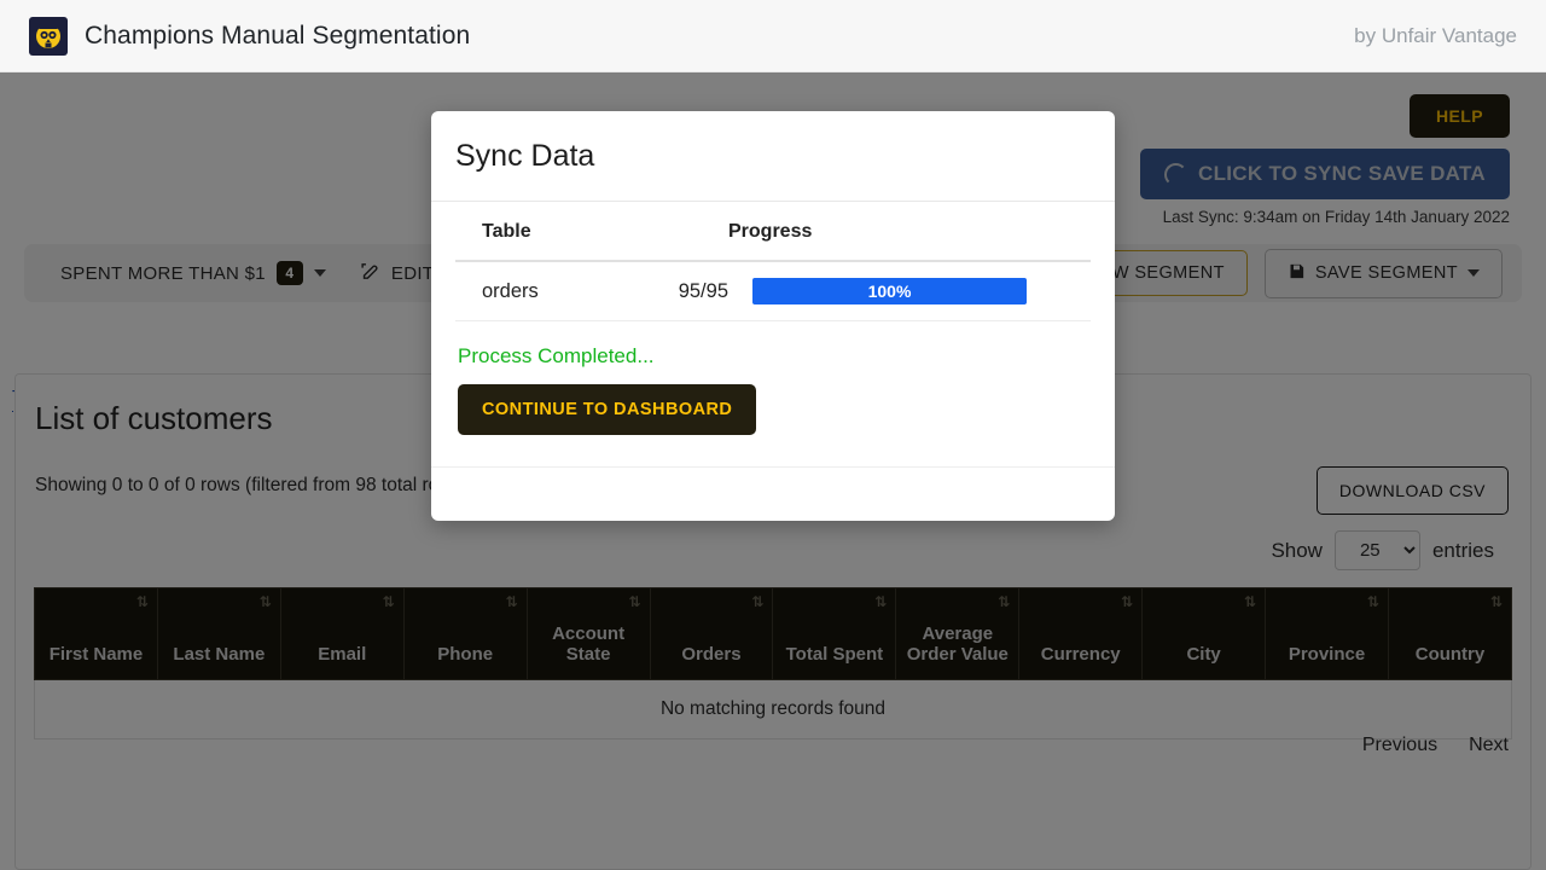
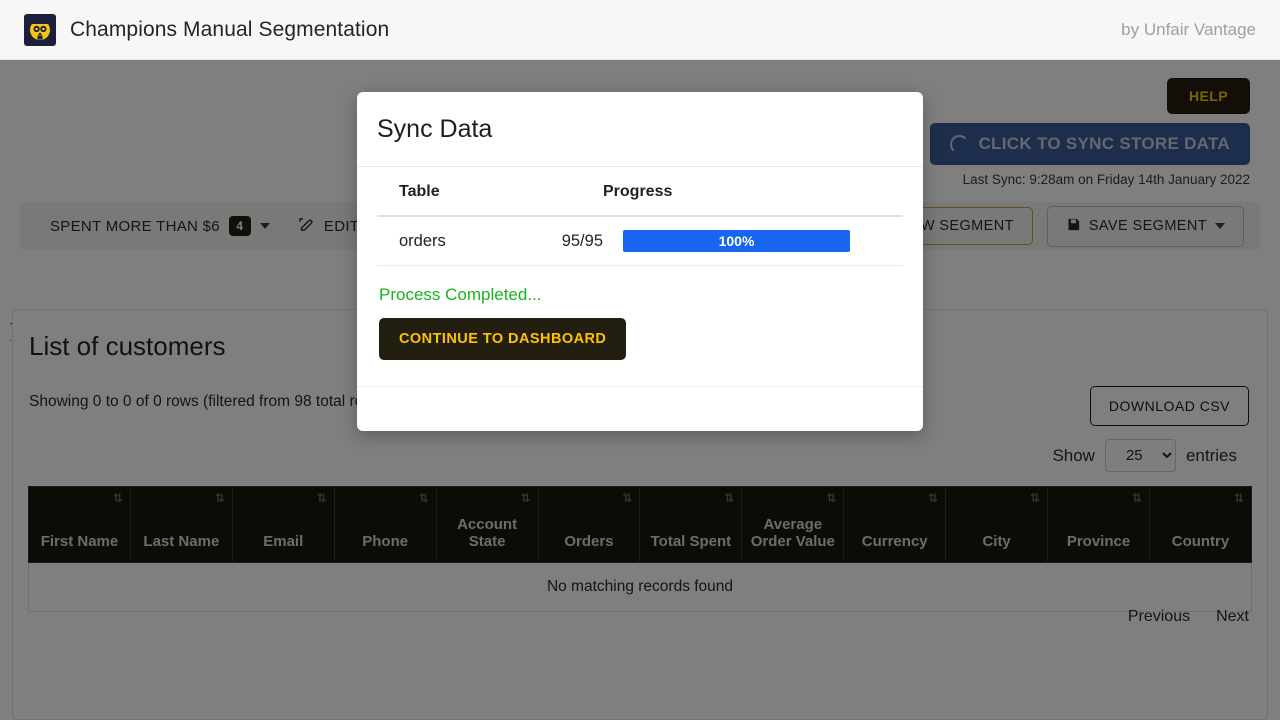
  Champions Manual Segmentation
  by Unfair Vantage
  HELP
- CLICK TO SYNC SAVE DATA
+ CLICK TO SYNC STORE DATA
- Last Sync: 9:34am on Friday 14th January 2022
+ Last Sync: 9:28am on Friday 14th January 2022
- SPENT MORE THAN $1
+ SPENT MORE THAN $6
  4
  EDIT
  SAVE SEGMENT
  List of customers
  Showing 0 to 0 of 0 rows (filtered from 98 total r
  DOWNLOAD CSV
  Show
  25
  entries
  ⇅First Name	⇅Last Name	⇅Email	⇅Phone	⇅Account State	⇅Orders	⇅Total Spent	⇅Average Order Value	⇅Currency	⇅City	⇅Province	⇅Country
  No matching records found
  Previous
  Next
  Sync Data
  Table	Progress
  orders	95/95	100%
  Process Completed...
  CONTINUE TO DASHBOARD
